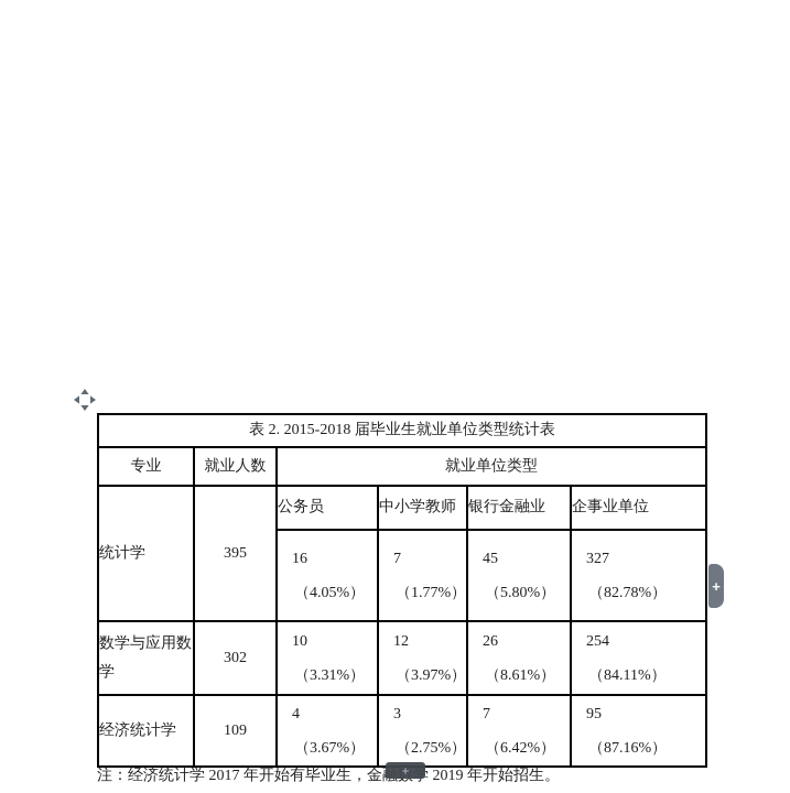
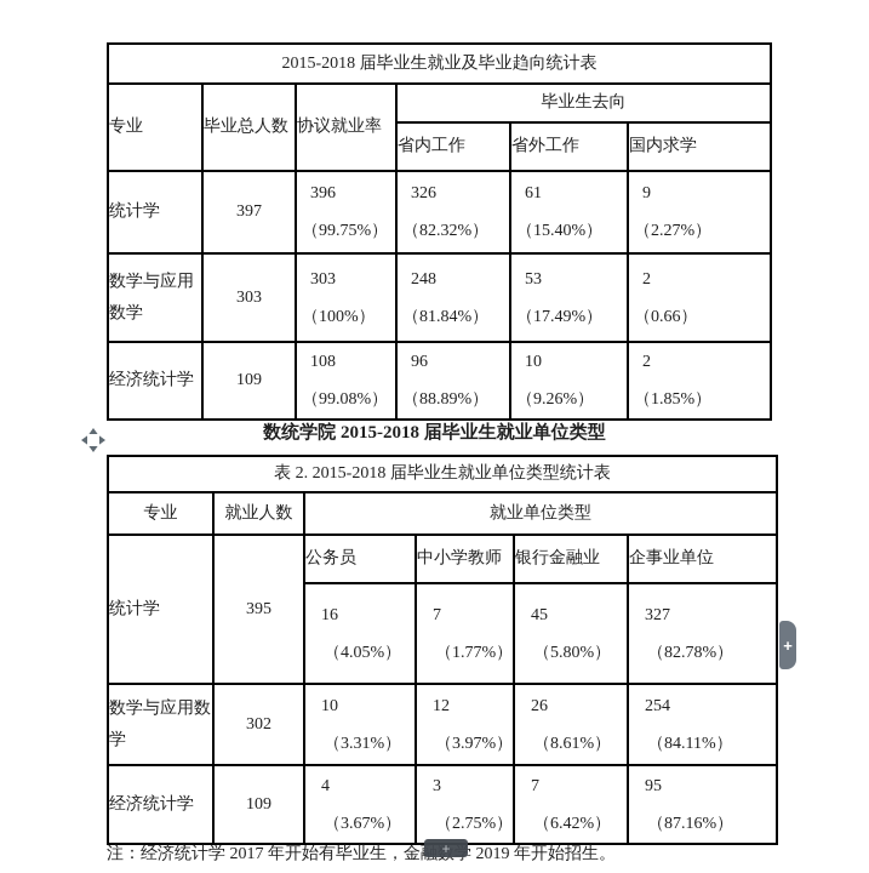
+ 2015-2018 届毕业生就业及毕业趋向统计表
+ 专业	毕业总人数	协议就业率	毕业生去向
+ 省内工作	省外工作	国内求学
+ 统计学	397	396 （99.75%）	326 （82.32%）	61 （15.40%）	9 （2.27%）
+ 数学与应用数学	303	303 （100%）	248 （81.84%）	53 （17.49%）	2 （0.66）
+ 经济统计学	109	108 （99.08%）	96 （88.89%）	10 （9.26%）	2 （1.85%）
+ 数统学院 2015-2018 届毕业生就业单位类型
  表 2. 2015-2018 届毕业生就业单位类型统计表
  专业	就业人数	就业单位类型
  统计学	395	公务员	中小学教师	银行金融业	企事业单位
  16 （4.05%）	7 （1.77%）	45 （5.80%）	327 （82.78%）
  数学与应用数学	302	10 （3.31%）	12 （3.97%）	26 （8.61%）	254 （84.11%）
  经济统计学	109	4 （3.67%）	3 （2.75%）	7 （6.42%）	95 （87.16%）
  +
  注：经济统计学 2017 年开始有毕业生，金 2019 年开始招生。
  +
